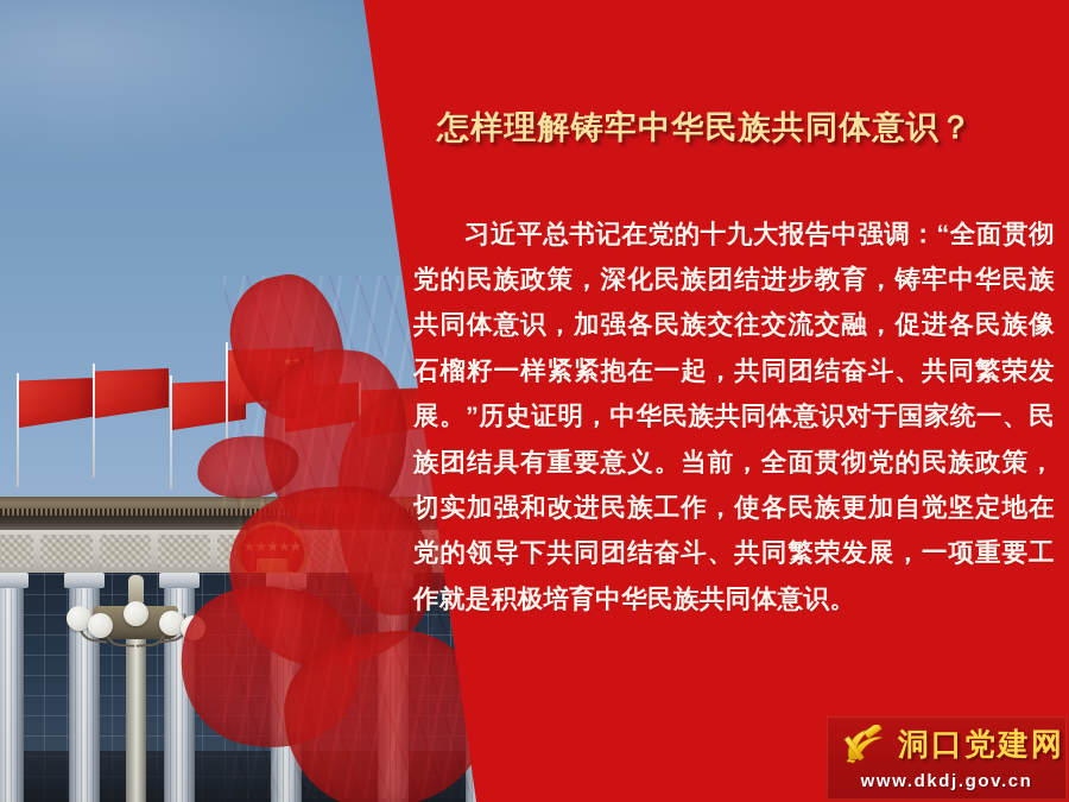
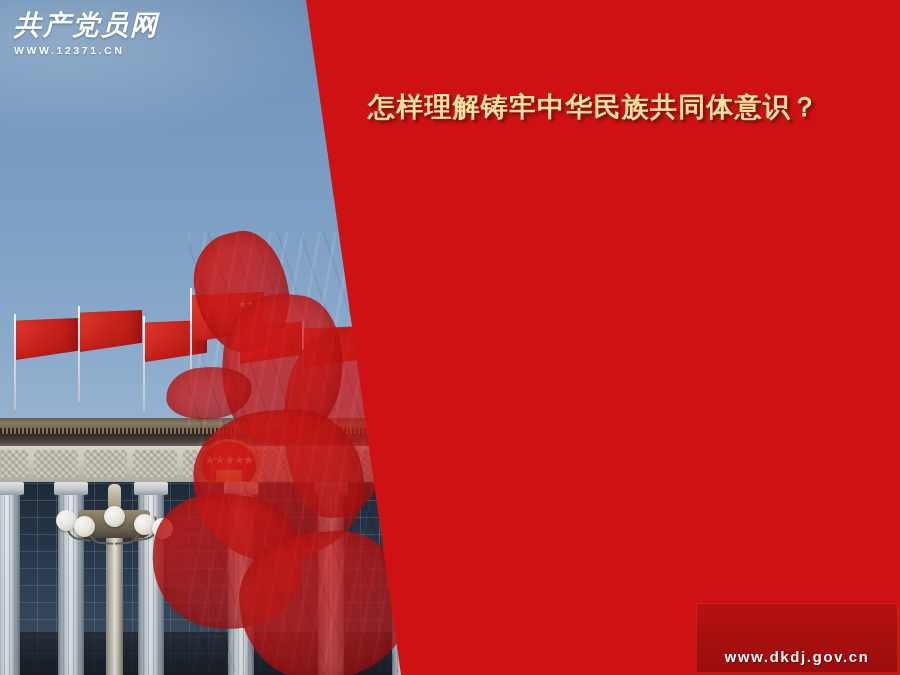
+ 共产党员网
+ WWW.12371.CN
  怎样理解铸牢中华民族共同体意识？
- 习近平总书记在党的十九大报告中强调：“全面贯彻党的民族政策，深化民族团结进步教育，铸牢中华民族共同体意识，加强各民族交往交流交融，促进各民族像石榴籽一样紧紧抱在一起，共同团结奋斗、共同繁荣发展。”历史证明，中华民族共同体意识对于国家统一、民族团结具有重要意义。当前，全面贯彻党的民族政策，切实加强和改进民族工作，使各民族更加自觉坚定地在党的领导下共同团结奋斗、共同繁荣发展，一项重要工作就是积极培育中华民族共同体意识。
- 洞口党建网
  www.dkdj.gov.cn
